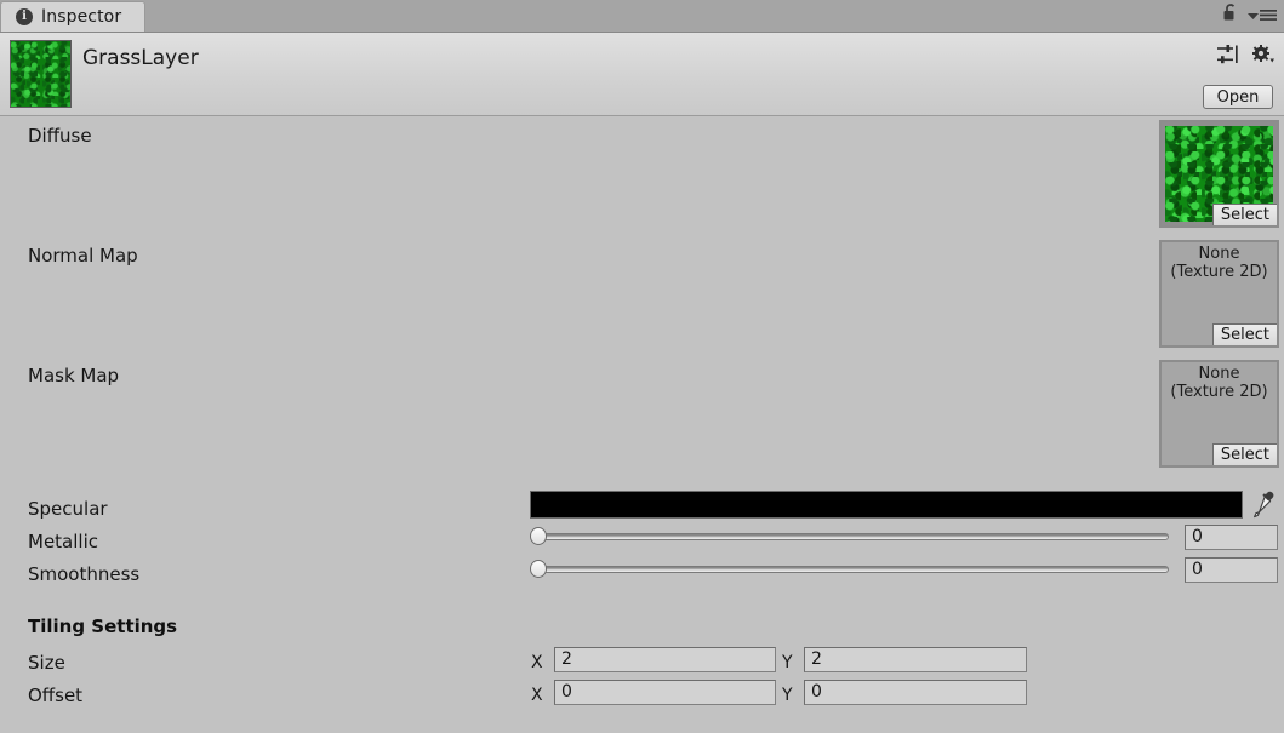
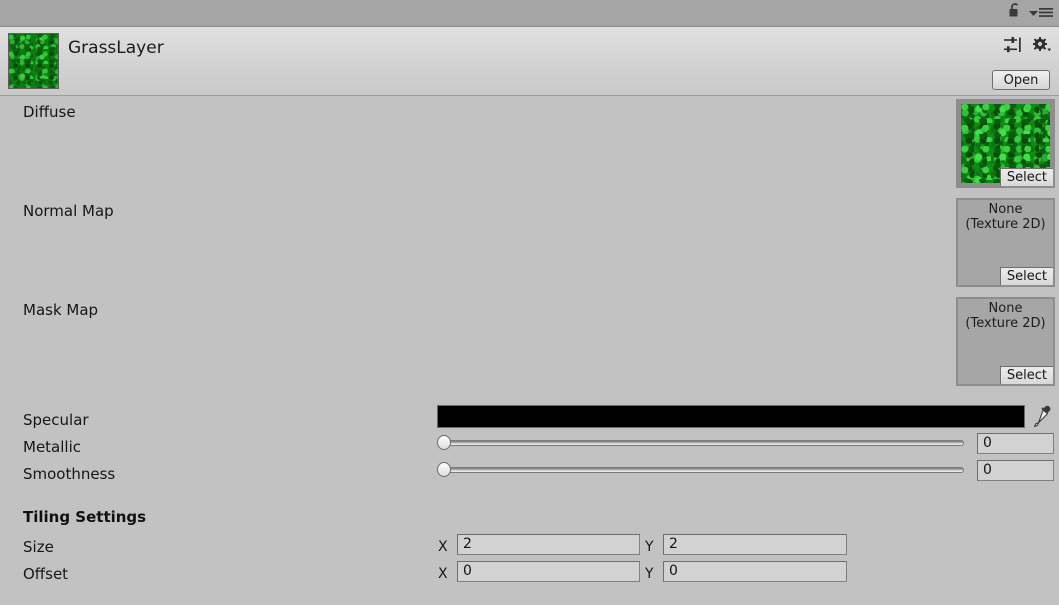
- i
- Inspector
  GrassLayer
  Open
  Diffuse
  Select
  Normal Map
  None
  (Texture 2D)
  Select
  Mask Map
  None
  (Texture 2D)
  Select
  Specular
  Metallic
  0
  Smoothness
  0
  Tiling Settings
  Size
  X
  2
  Y
  2
  Offset
  X
  0
  Y
  0
